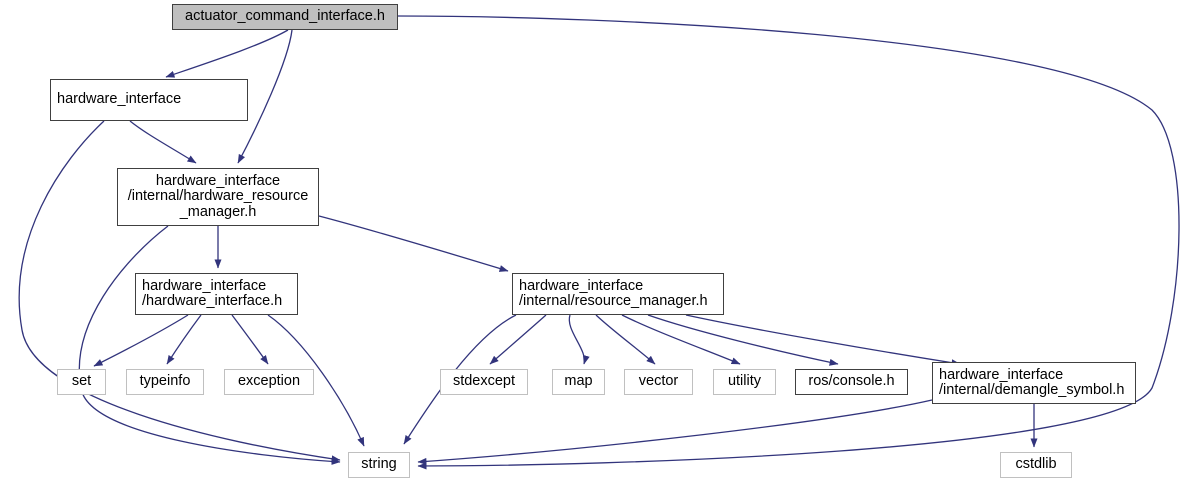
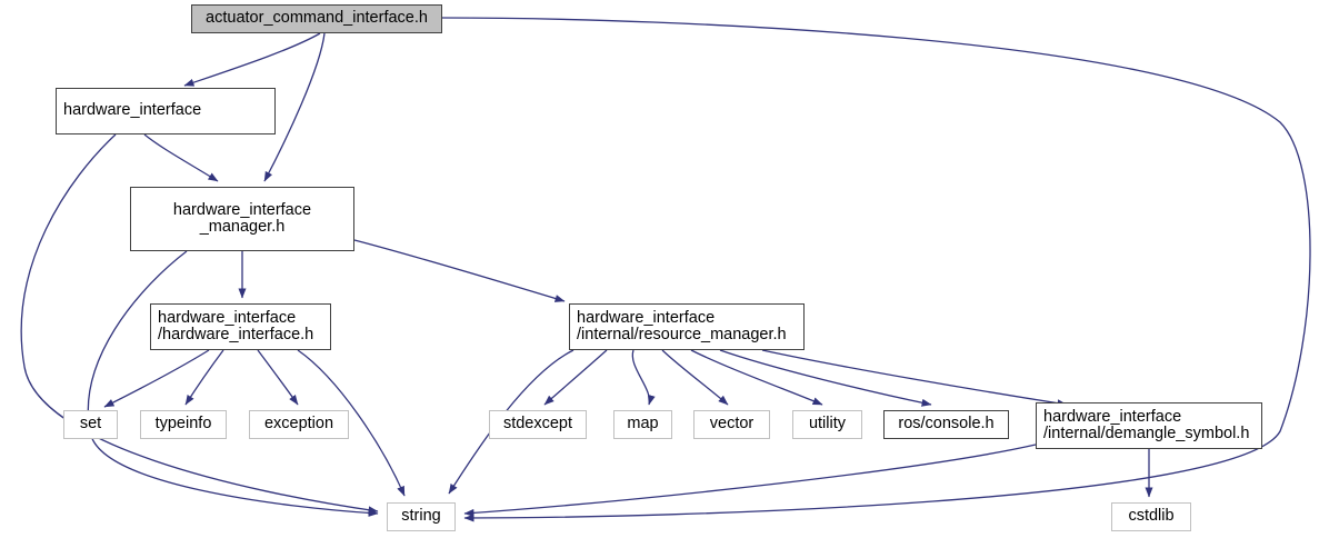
  actuator_command_interface.h
  hardware_interface
  hardware_interface
- /internal/hardware_resource
  _manager.h
  hardware_interface
  /hardware_interface.h
  hardware_interface
  /internal/resource_manager.h
  hardware_interface
  /internal/demangle_symbol.h
  set
  typeinfo
  exception
  stdexcept
  map
  vector
  utility
  ros/console.h
  string
  cstdlib
